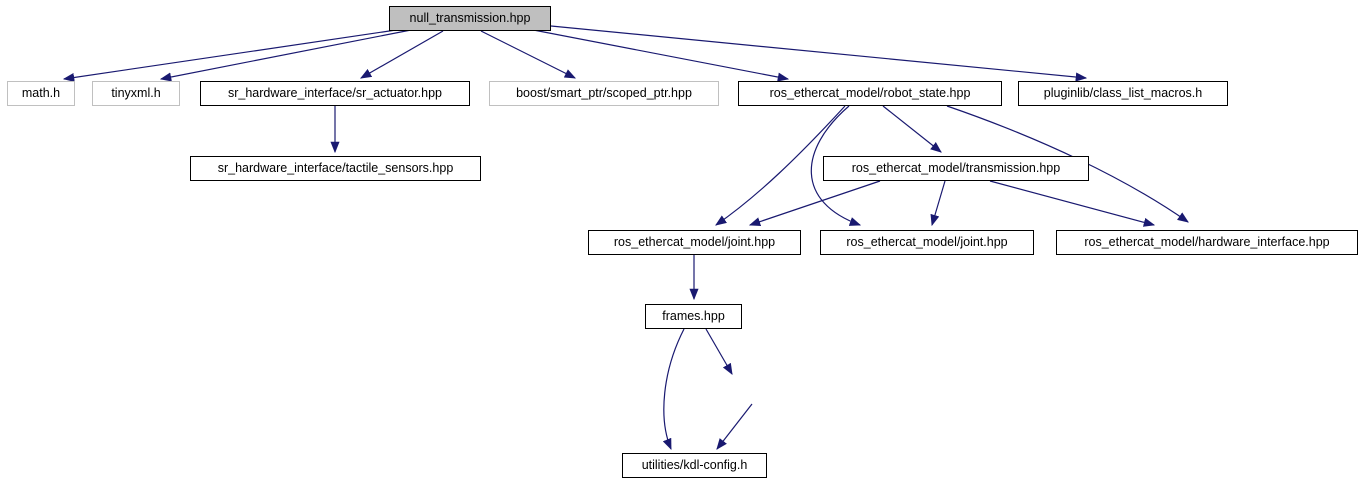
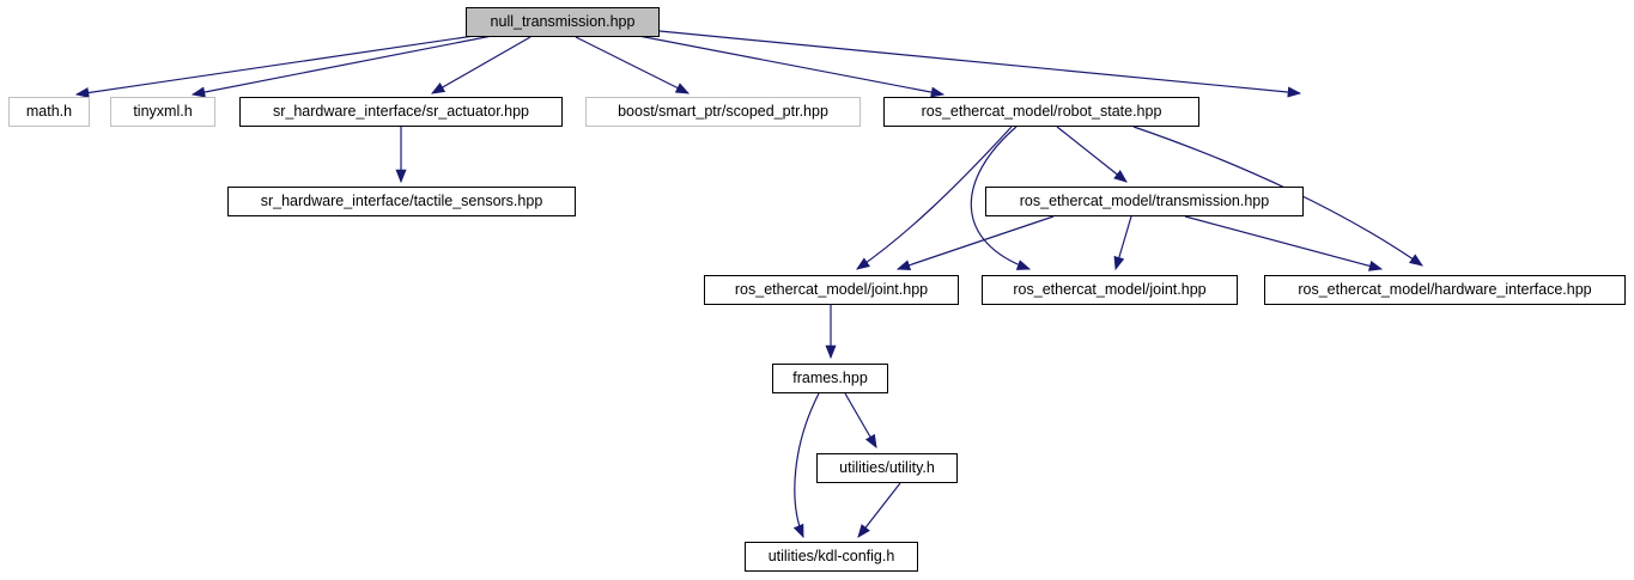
  null_transmission.hpp
  math.h
  tinyxml.h
  sr_hardware_interface/sr_actuator.hpp
  boost/smart_ptr/scoped_ptr.hpp
  ros_ethercat_model/robot_state.hpp
- pluginlib/class_list_macros.h
  sr_hardware_interface/tactile_sensors.hpp
  ros_ethercat_model/transmission.hpp
  ros_ethercat_model/joint.hpp
  ros_ethercat_model/joint.hpp
  ros_ethercat_model/hardware_interface.hpp
  frames.hpp
+ utilities/utility.h
  utilities/kdl-config.h
